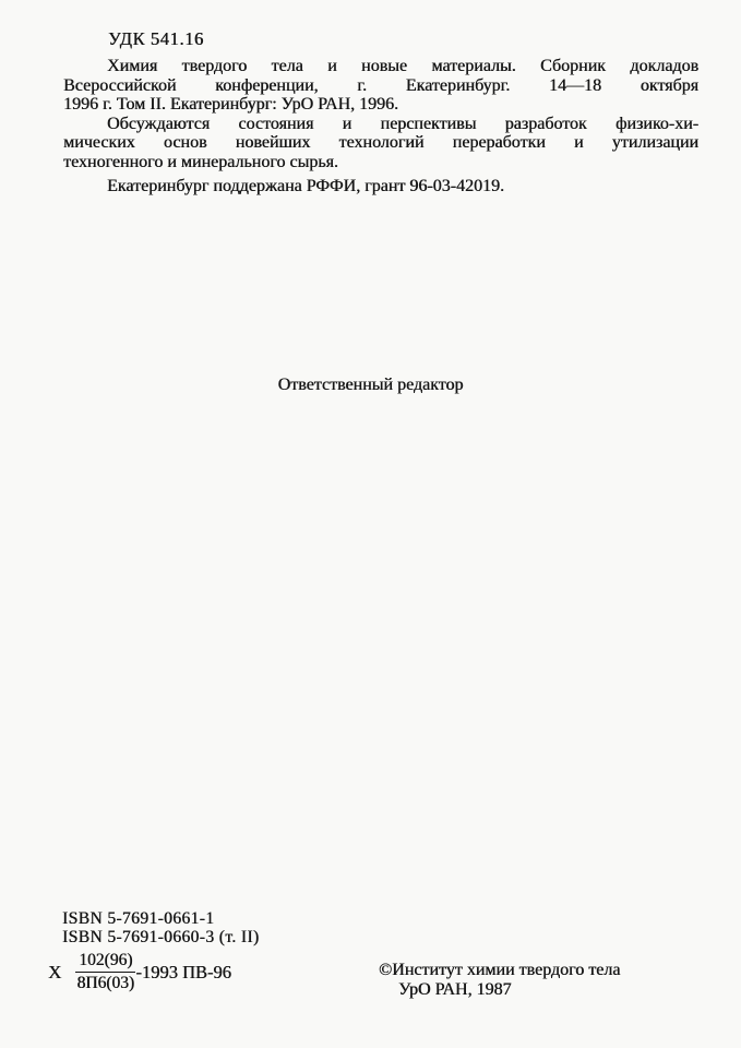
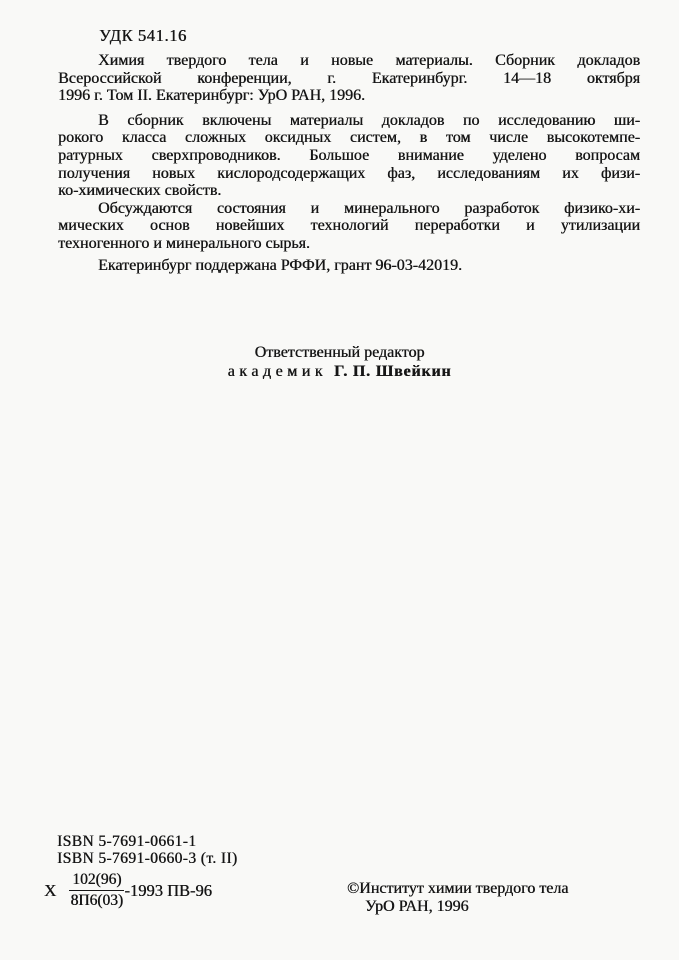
  УДК 541.16
  Химия твердого тела и новые материалы. Сборник докладов
  Всероссийской конференции, г. Екатеринбург. 14—18 октября
  1996 г. Том II. Екатеринбург: УрО РАН, 1996.
+ В сборник включены материалы докладов по исследованию ши-
+ рокого класса сложных оксидных систем, в том числе высокотемпе-
+ ратурных сверхпроводников. Большое внимание уделено вопросам
+ получения новых кислородсодержащих фаз, исследованиям их физи-
+ ко-химических свойств.
- Обсуждаются состояния и перспективы разработок физико-хи-
+ Обсуждаются состояния и минерального разработок физико-хи-
  мических основ новейших технологий переработки и утилизации
  техногенного и минерального сырья.
  Екатеринбург поддержана РФФИ, грант 96-03-42019.
  Ответственный редактор
+ академик Г. П. Швейкин
  ISBN 5-7691-0661-1
  ISBN 5-7691-0660-3 (т. II)
  Х
  102(96)
  8П6(03)
  -1993 ПВ-96
  ©Институт химии твердого тела
- УрО РАН, 1987
+ УрО РАН, 1996
